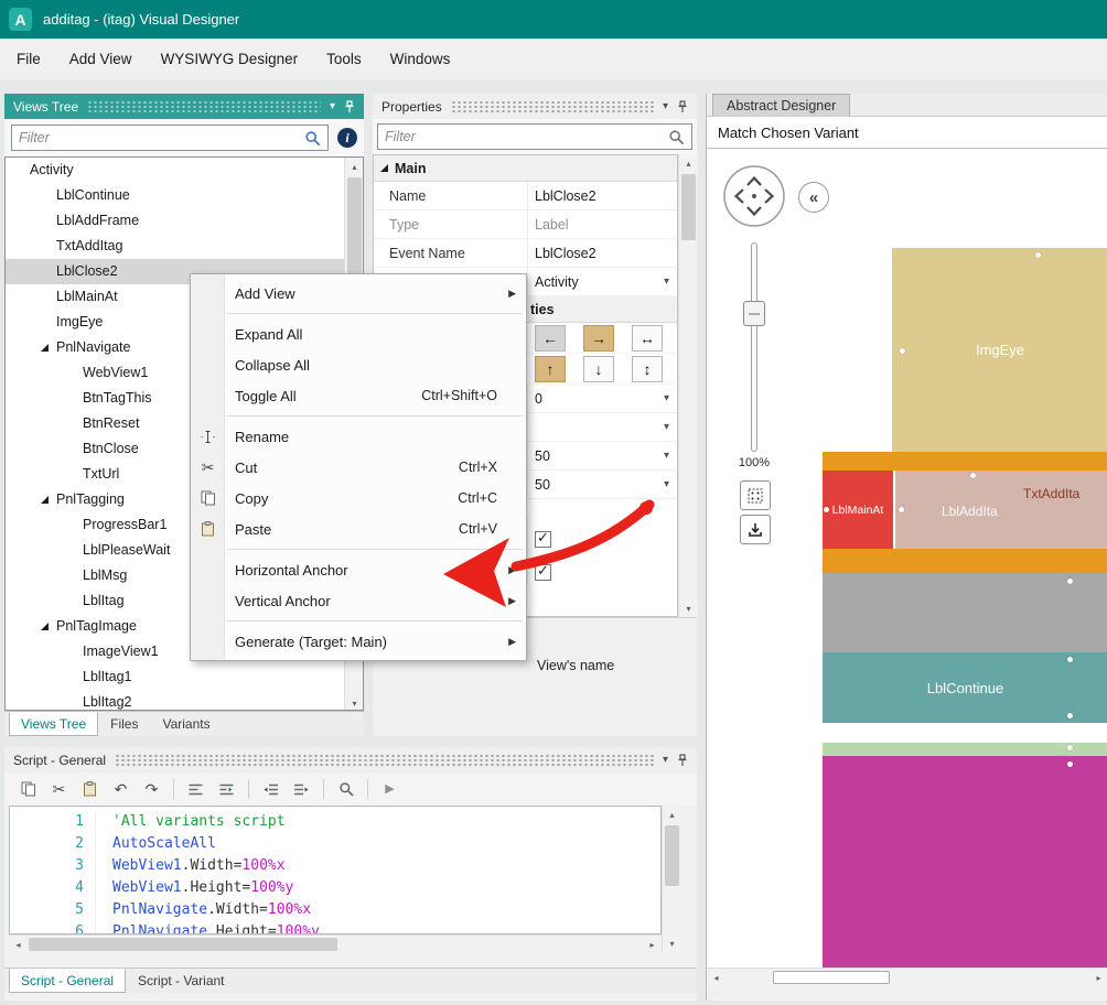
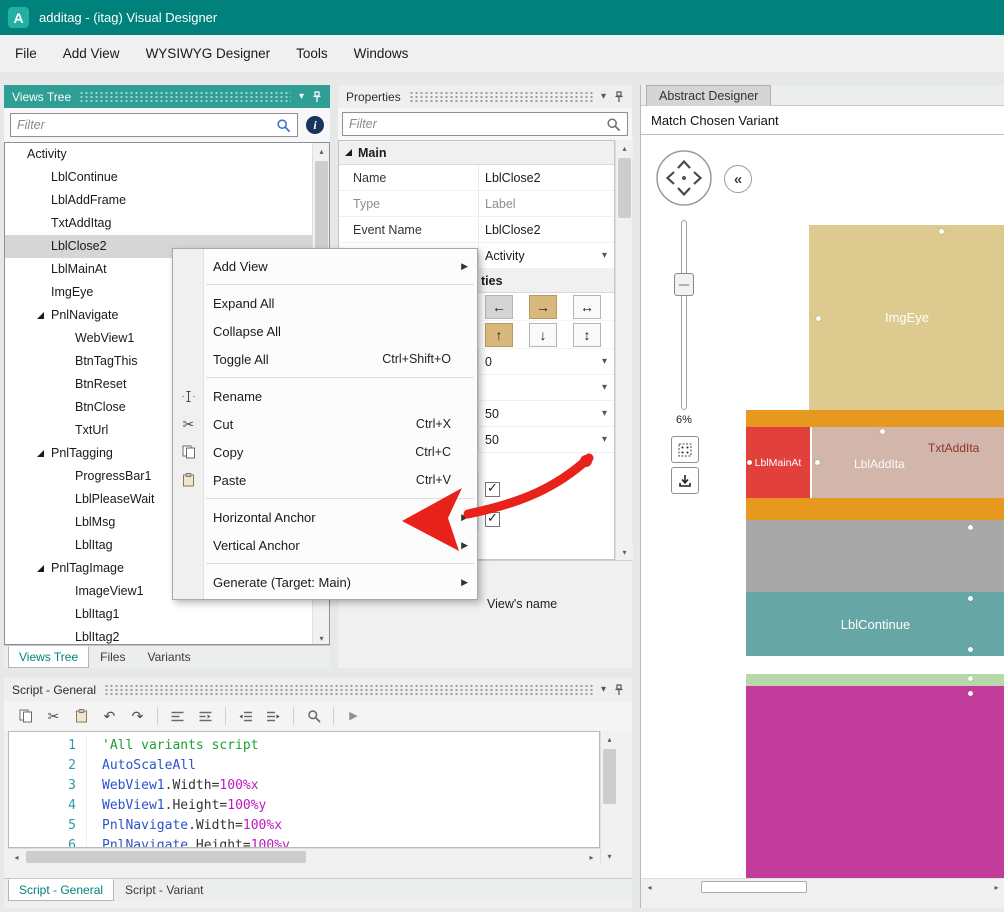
  A
  additag - (itag) Visual Designer
  File
  Add View
  WYSIWYG Designer
  Tools
  Windows
  Views Tree
  ▾
  Filter
  i
  Activity
  LblContinue
  LblAddFrame
  TxtAddItag
  LblClose2
  LblMainAt
  ImgEye
  PnlNavigate
  WebView1
  BtnTagThis
  BtnReset
  BtnClose
  TxtUrl
  PnlTagging
  ProgressBar1
  LblPleaseWait
  LblMsg
  LblItag
  PnlTagImage
  ImageView1
  LblItag1
  LblItag2
  ▴
  ▾
  Views Tree
  Files
  Variants
  Properties
  ▾
  Filter
  Main
  Name
  LblClose2
  Type
  Label
  Event Name
  LblClose2
  Activity
  ▾
  ties
  ←
  →
  ↔
  ↑
  ↓
  ↕
  0
  ▾
  ▾
  50
  ▾
  50
  ▾
  ✓
  ✓
  ▴
  ▾
  View's name
  Script - General
  ▾
  ✂
  ↶
  ↷
  ▶
  1
  'All variants script
  2
  AutoScaleAll
  3
  WebView1.Width=100%x
  4
  WebView1.Height=100%y
  5
  PnlNavigate.Width=100%x
  6
  PnlNavigate.Height=100%y
  ▴
  ▾
  ◂
  ▸
  Script - General
  Script - Variant
  Abstract Designer
  Match Chosen Variant
  «
- 100%
+ 6%
  ImgEye
  LblMainAt
  LblAddIta
  TxtAddIta
  LblContinue
  ◂
  ▸
  Add View
  ▶
  Expand All
  Collapse All
  Toggle All
  Ctrl+Shift+O
  Rename
  ✂
  Cut
  Ctrl+X
  Copy
  Ctrl+C
  Paste
  Ctrl+V
  Horizontal Anchor
  Vertical Anchor
  ▶
  Generate (Target: Main)
  ▶
